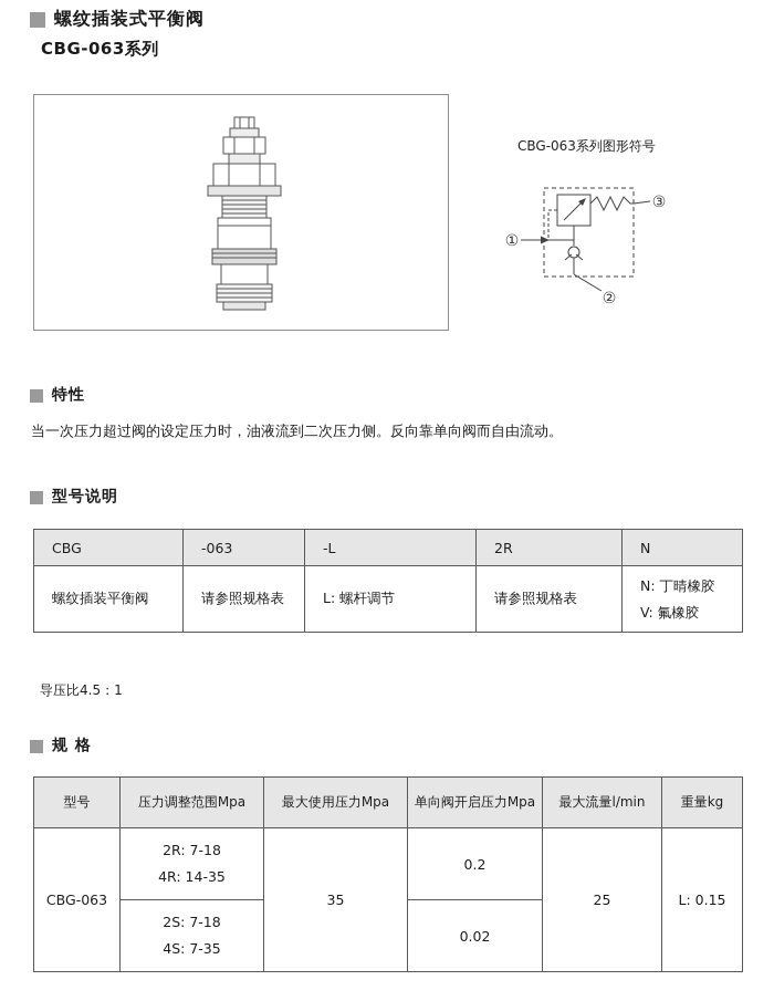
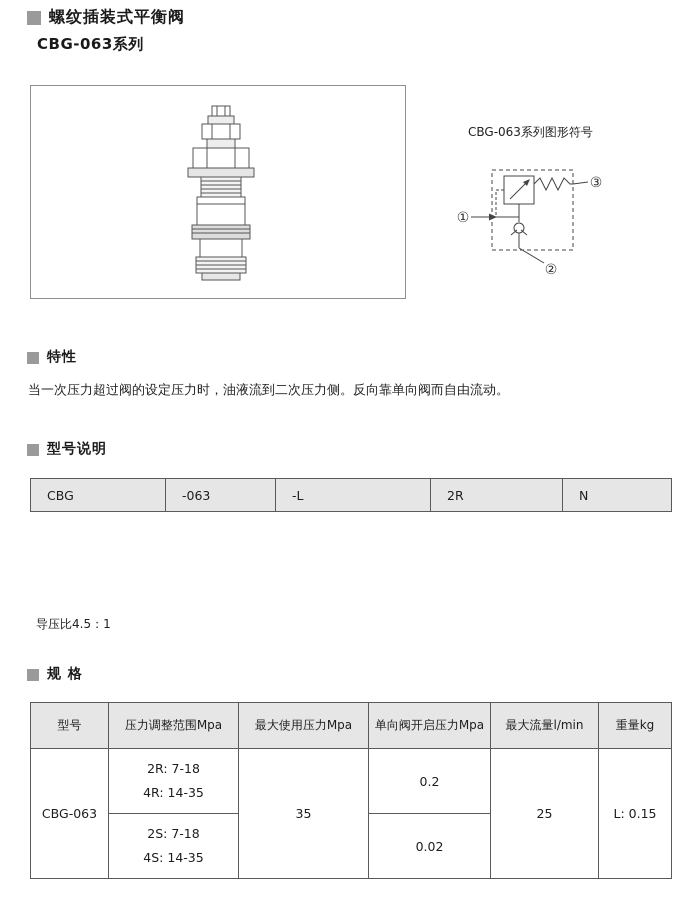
  螺纹插装式平衡阀
  CBG-063系列
  CBG-063系列图形符号
  ①
  ②
  ③
  特性
  当一次压力超过阀的设定压力时，油液流到二次压力侧。反向靠单向阀而自由流动。
  型号说明
  CBG	-063	-L	2R	N
- 螺纹插装平衡阀	请参照规格表	L: 螺杆调节	请参照规格表	N: 丁晴橡胶 V: 氟橡胶
  导压比4.5：1
  规 格
  型号	压力调整范围Mpa	最大使用压力Mpa	单向阀开启压力Mpa	最大流量l/min	重量kg
  CBG-063	2R: 7-18 4R: 14-35	35	0.2	25	L: 0.15
- 2S: 7-18 4S: 7-35	0.02
+ 2S: 7-18 4S: 14-35	0.02
